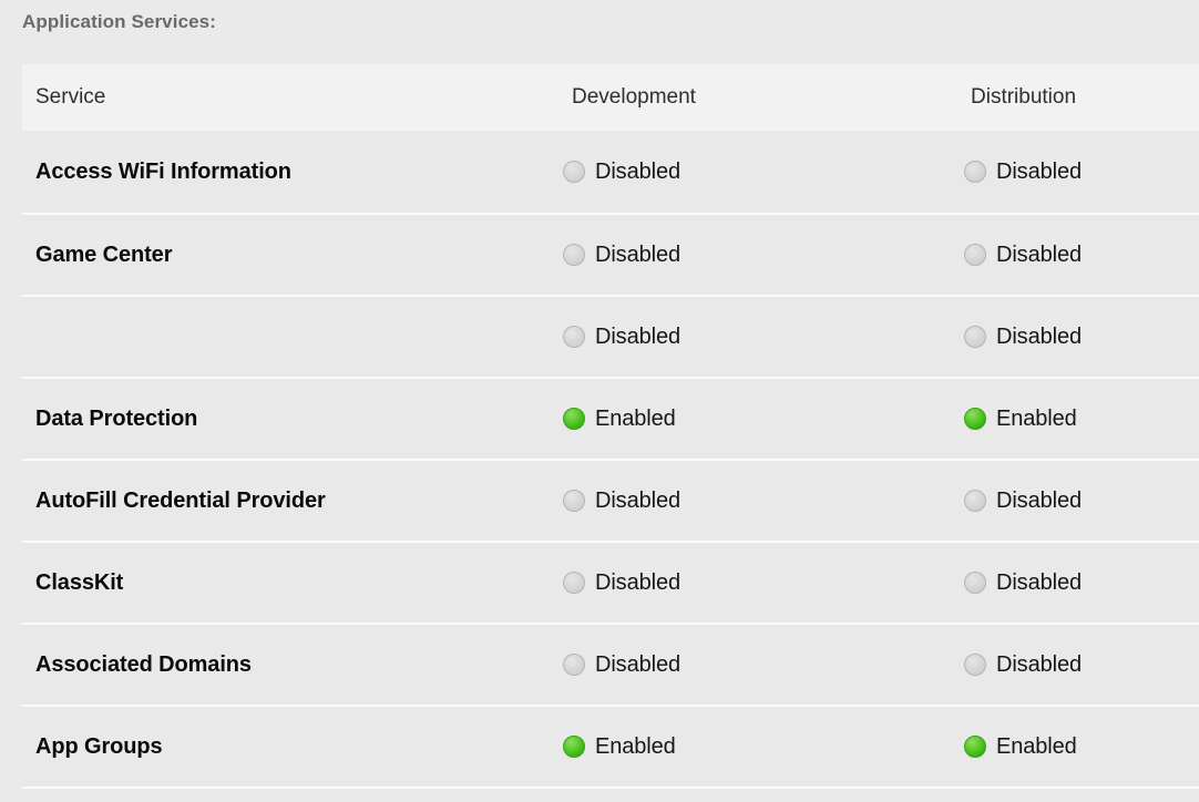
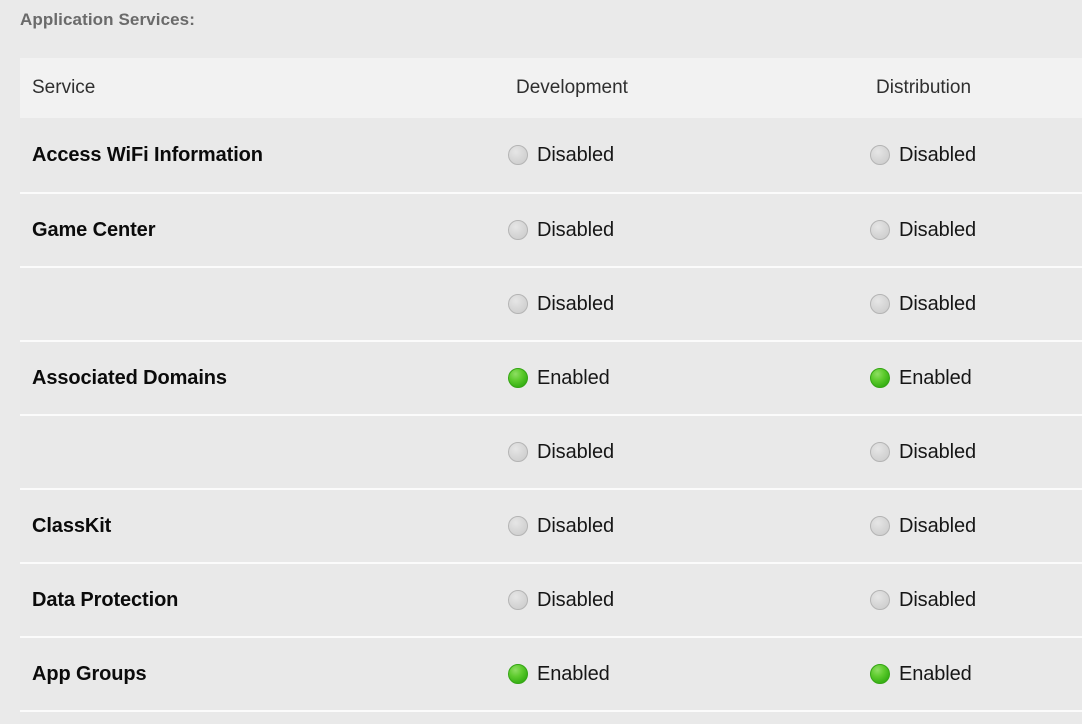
  Application Services:
  Service
  Development
  Distribution
  Access WiFi Information
  Disabled
  Disabled
  Game Center
  Disabled
  Disabled
  Disabled
  Disabled
- Data Protection
+ Associated Domains
  Enabled
  Enabled
- AutoFill Credential Provider
  Disabled
  Disabled
  ClassKit
  Disabled
  Disabled
- Associated Domains
+ Data Protection
  Disabled
  Disabled
  App Groups
  Enabled
  Enabled
